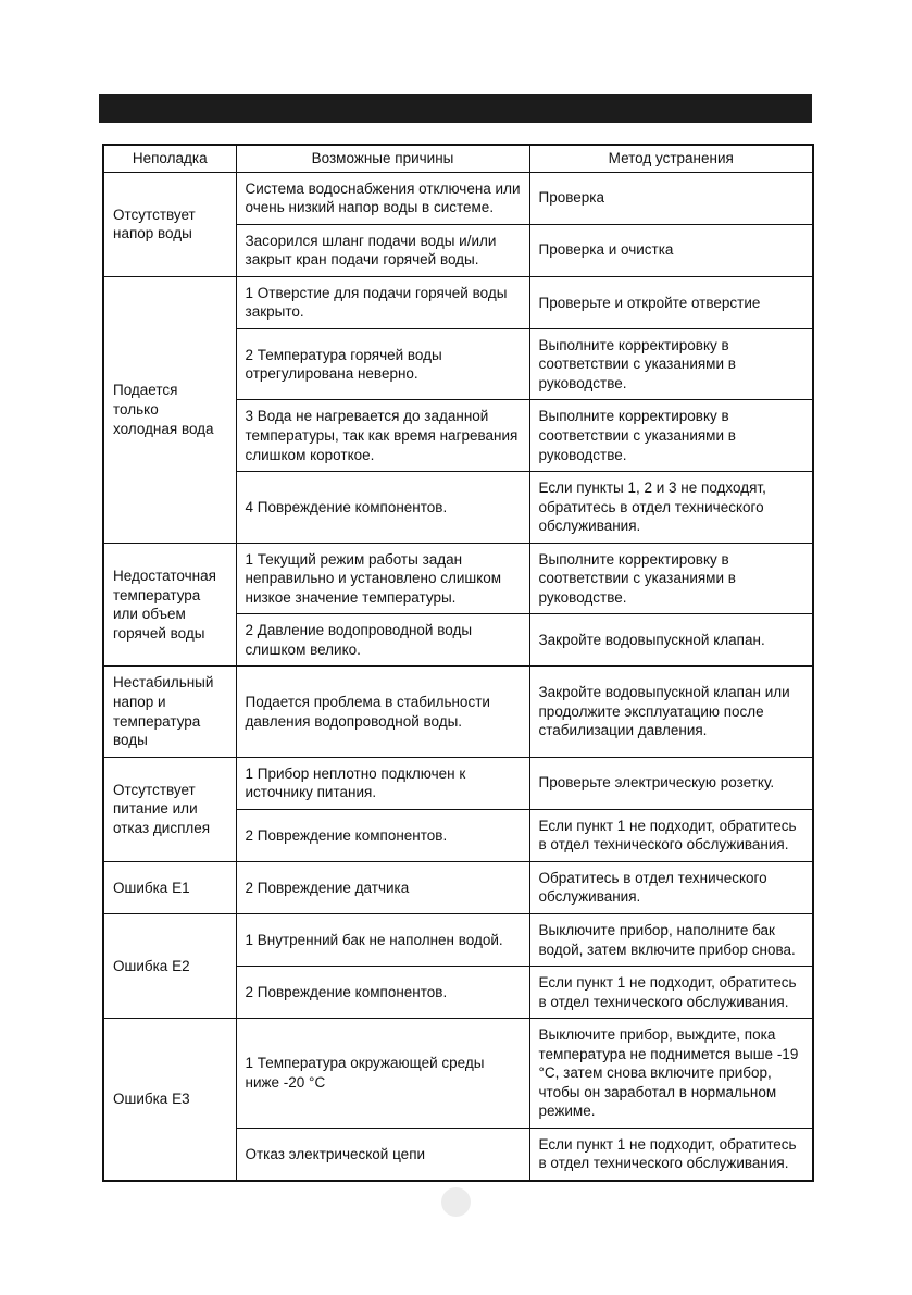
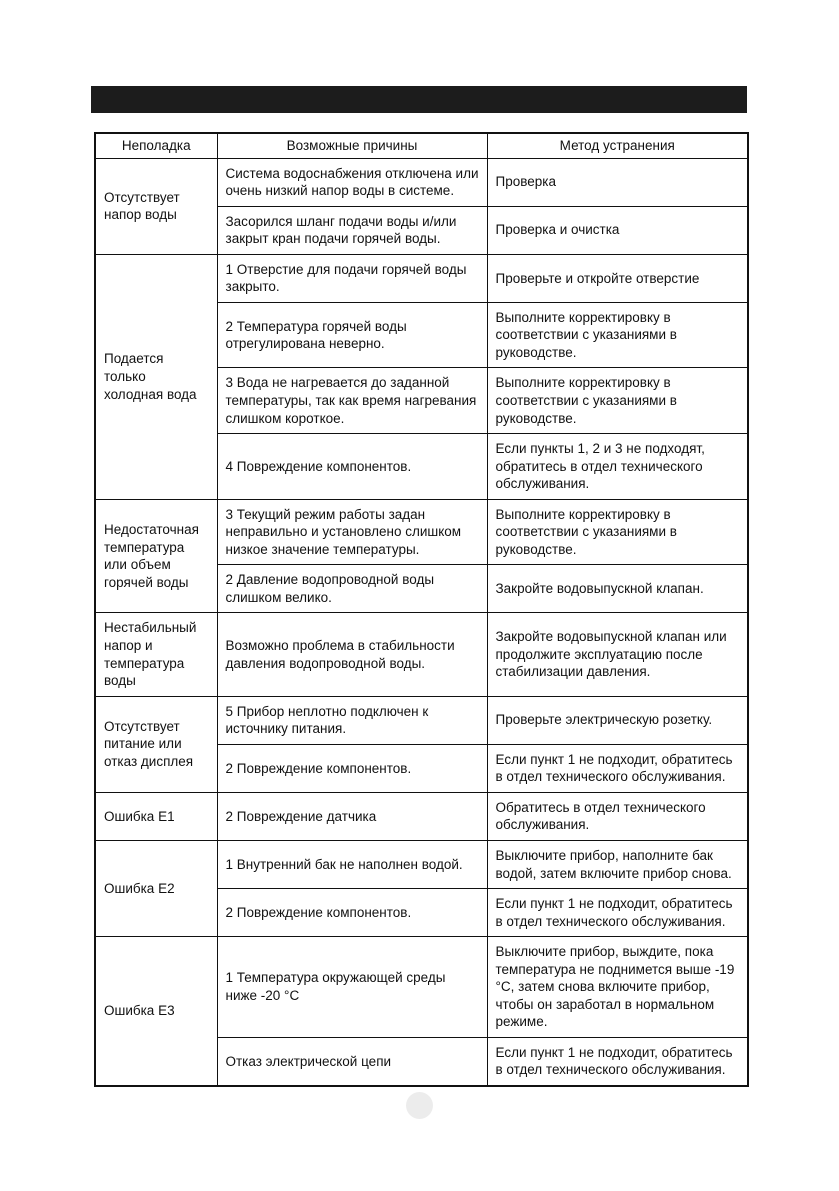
  Неполадка	Возможные причины	Метод устранения
  Отсутствует напор воды	Система водоснабжения отключена или очень низкий напор воды в системе.	Проверка
  Засорился шланг подачи воды и/или закрыт кран подачи горячей воды.	Проверка и очистка
  Подается только холодная вода	1 Отверстие для подачи горячей воды закрыто.	Проверьте и откройте отверстие
  2 Температура горячей воды отрегулирована неверно.	Выполните корректировку в соответствии с указаниями в руководстве.
  3 Вода не нагревается до заданной температуры, так как время нагревания слишком короткое.	Выполните корректировку в соответствии с указаниями в руководстве.
  4 Повреждение компонентов.	Если пункты 1, 2 и 3 не подходят, обратитесь в отдел технического обслуживания.
- Недостаточная температура или объем горячей воды	1 Текущий режим работы задан неправильно и установлено слишком низкое значение температуры.	Выполните корректировку в соответствии с указаниями в руководстве.
+ Недостаточная температура или объем горячей воды	3 Текущий режим работы задан неправильно и установлено слишком низкое значение температуры.	Выполните корректировку в соответствии с указаниями в руководстве.
  2 Давление водопроводной воды слишком велико.	Закройте водовыпускной клапан.
- Нестабильный напор и температура воды	Подается проблема в стабильности давления водопроводной воды.	Закройте водовыпускной клапан или продолжите эксплуатацию после стабилизации давления.
+ Нестабильный напор и температура воды	Возможно проблема в стабильности давления водопроводной воды.	Закройте водовыпускной клапан или продолжите эксплуатацию после стабилизации давления.
- Отсутствует питание или отказ дисплея	1 Прибор неплотно подключен к источнику питания.	Проверьте электрическую розетку.
+ Отсутствует питание или отказ дисплея	5 Прибор неплотно подключен к источнику питания.	Проверьте электрическую розетку.
  2 Повреждение компонентов.	Если пункт 1 не подходит, обратитесь в отдел технического обслуживания.
  Ошибка E1	2 Повреждение датчика	Обратитесь в отдел технического обслуживания.
  Ошибка E2	1 Внутренний бак не наполнен водой.	Выключите прибор, наполните бак водой, затем включите прибор снова.
  2 Повреждение компонентов.	Если пункт 1 не подходит, обратитесь в отдел технического обслуживания.
  Ошибка E3	1 Температура окружающей среды ниже -20 °C	Выключите прибор, выждите, пока температура не поднимется выше -19 °C, затем снова включите прибор, чтобы он заработал в нормальном режиме.
  Отказ электрической цепи	Если пункт 1 не подходит, обратитесь в отдел технического обслуживания.
